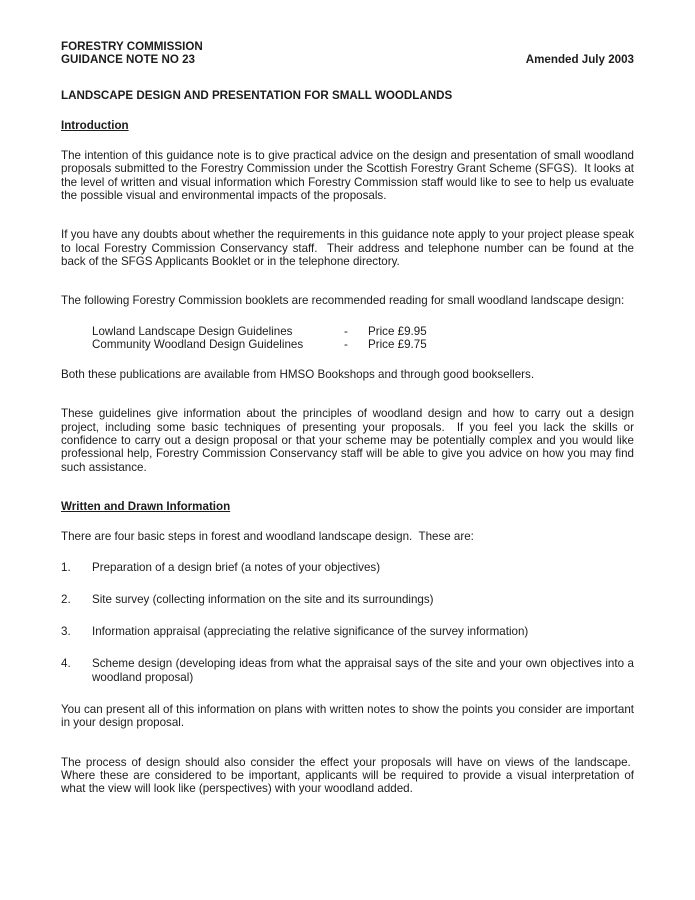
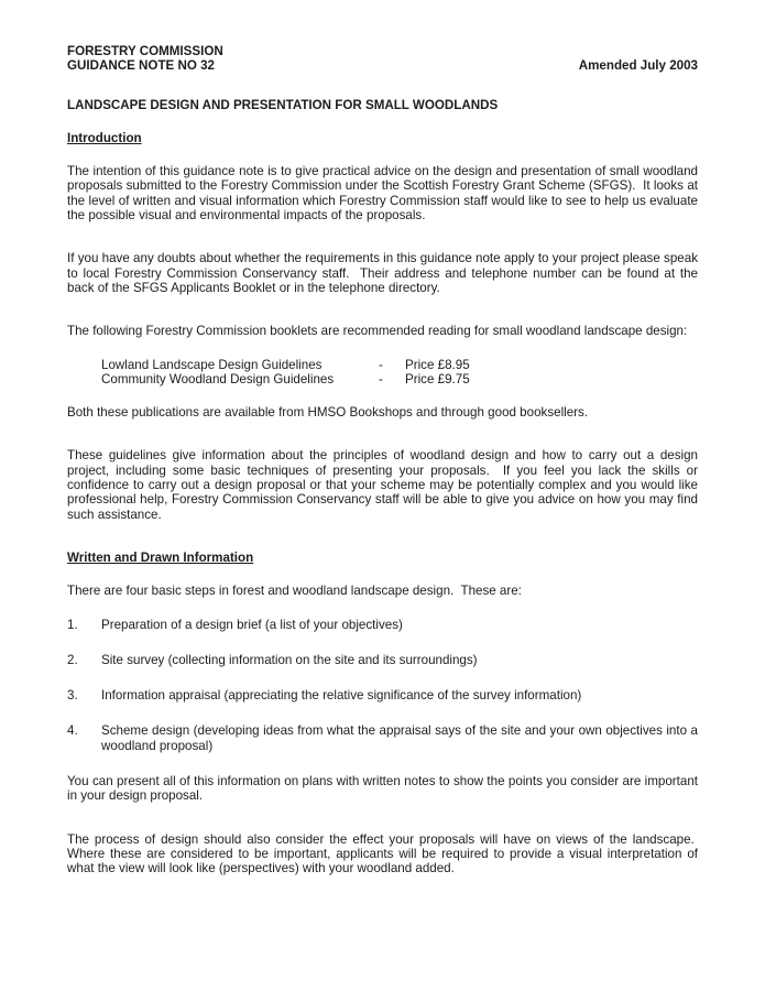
  FORESTRY COMMISSION
- GUIDANCE NOTE NO 23
+ GUIDANCE NOTE NO 32
  Amended July 2003
  LANDSCAPE DESIGN AND PRESENTATION FOR SMALL WOODLANDS
  Introduction
  The intention of this guidance note is to give practical advice on the design and presentation of small woodland proposals submitted to the Forestry Commission under the Scottish Forestry Grant Scheme (SFGS). It looks at the level of written and visual information which Forestry Commission staff would like to see to help us evaluate the possible visual and environmental impacts of the proposals.
  If you have any doubts about whether the requirements in this guidance note apply to your project please speak to local Forestry Commission Conservancy staff. Their address and telephone number can be found at the back of the SFGS Applicants Booklet or in the telephone directory.
  The following Forestry Commission booklets are recommended reading for small woodland landscape design:
  Lowland Landscape Design Guidelines
  -
- Price £9.95
+ Price £8.95
  Community Woodland Design Guidelines
  -
  Price £9.75
  Both these publications are available from HMSO Bookshops and through good booksellers.
  These guidelines give information about the principles of woodland design and how to carry out a design project, including some basic techniques of presenting your proposals. If you feel you lack the skills or confidence to carry out a design proposal or that your scheme may be potentially complex and you would like professional help, Forestry Commission Conservancy staff will be able to give you advice on how you may find such assistance.
  Written and Drawn Information
  There are four basic steps in forest and woodland landscape design. These are:
  1.
- Preparation of a design brief (a notes of your objectives)
+ Preparation of a design brief (a list of your objectives)
  2.
  Site survey (collecting information on the site and its surroundings)
  3.
  Information appraisal (appreciating the relative significance of the survey information)
  4.
  Scheme design (developing ideas from what the appraisal says of the site and your own objectives into a woodland proposal)
  You can present all of this information on plans with written notes to show the points you consider are important in your design proposal.
  The process of design should also consider the effect your proposals will have on views of the landscape. Where these are considered to be important, applicants will be required to provide a visual interpretation of what the view will look like (perspectives) with your woodland added.
